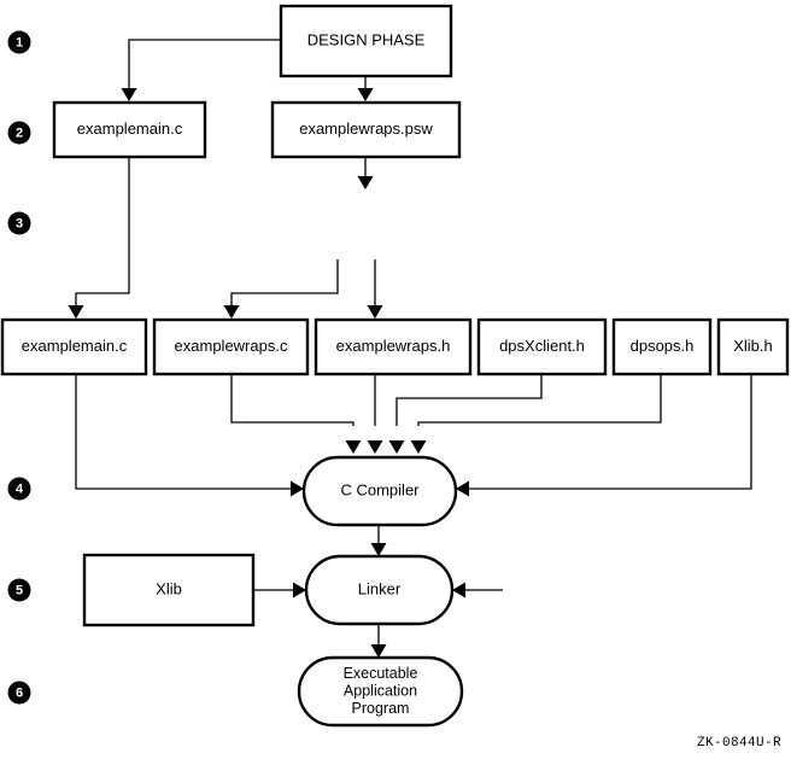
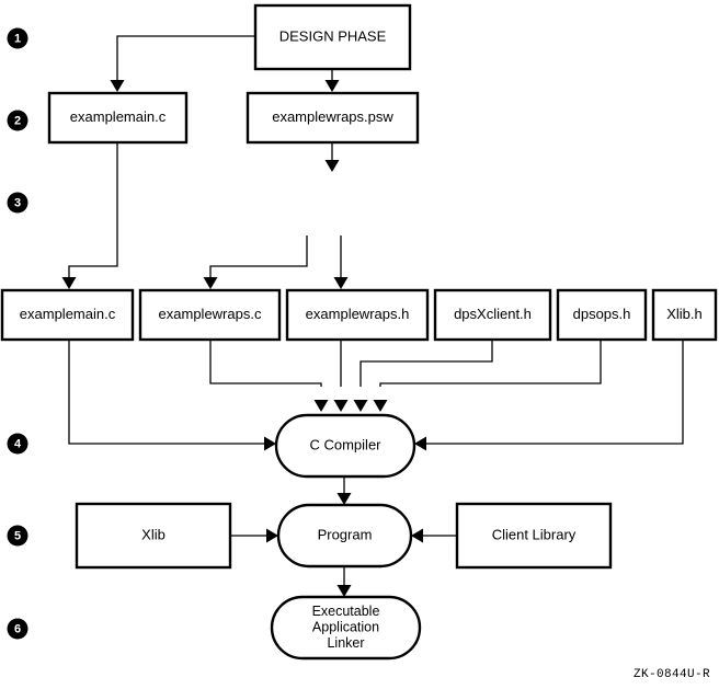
  DESIGN PHASE
  examplemain.c
  examplewraps.psw
  examplemain.c
  examplewraps.c
  examplewraps.h
  dpsXclient.h
  dpsops.h
  Xlib.h
  C Compiler
  Xlib
- Linker
+ Program
+ Client Library
  Executable
  Application
- Program
+ Linker
  1
  2
  3
  4
  5
  6
  ZK-0844U-R
